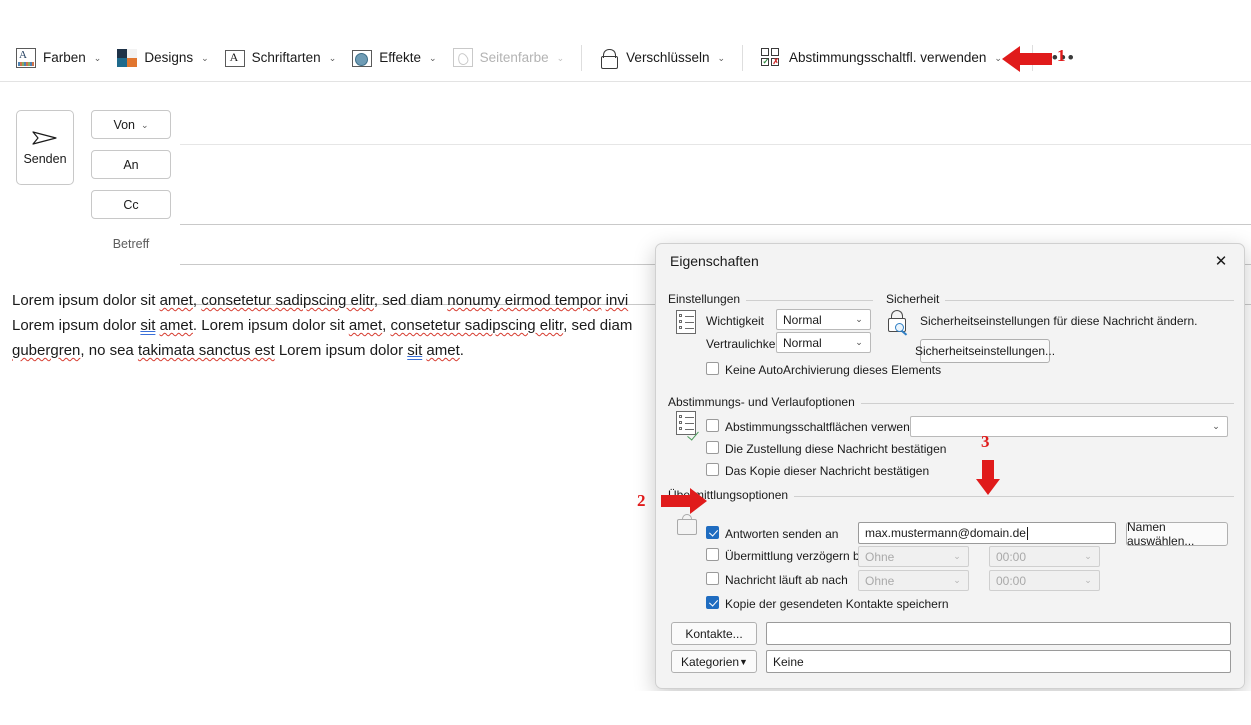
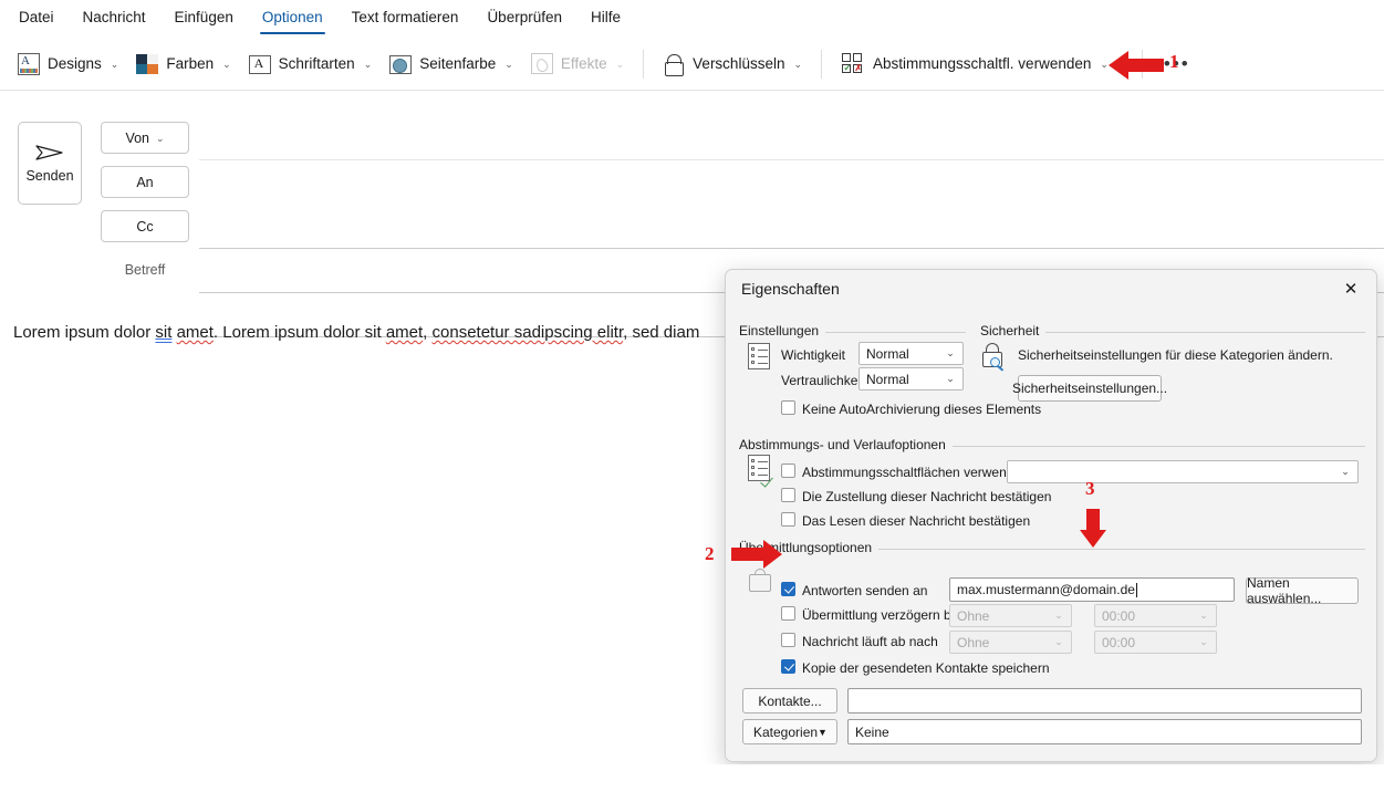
+ Datei
+ Nachricht
+ Einfügen
+ Optionen
+ Text formatieren
+ Überprüfen
+ Hilfe
- Farben
+ Designs
  ⌄
- Designs
+ Farben
  ⌄
  Schriftarten
  ⌄
- Effekte
+ Seitenfarbe
  ⌄
- Seitenfarbe
+ Effekte
  ⌄
  Verschlüsseln
  ⌄
  ✓
  ✗
  Abstimmungsschaltfl. verwenden
  ⌄
  •••
  Senden
  Von
  ⌄
  An
  Cc
  Betreff
- Lorem ipsum dolor sit amet, consetetur sadipscing elitr, sed diam nonumy eirmod tempor invi
  Lorem ipsum dolor sit amet. Lorem ipsum dolor sit amet, consetetur sadipscing elitr, sed diam
- gubergren, no sea takimata sanctus est Lorem ipsum dolor sit amet.
  Eigenschaften
  ✕
  Einstellungen
  Sicherheit
  Wichtigkeit
  Normal
  ⌄
  Vertraulichke
  Normal
  ⌄
  Keine AutoArchivierung dieses Elements
- Sicherheitseinstellungen für diese Nachricht ändern.
+ Sicherheitseinstellungen für diese Kategorien ändern.
  Sicherheitseinstellungen...
  Abstimmungs- und Verlaufoptionen
  Abstimmungsschaltflächen verwen
  ⌄
- Die Zustellung diese Nachricht bestätigen
+ Die Zustellung dieser Nachricht bestätigen
- Das Kopie dieser Nachricht bestätigen
+ Das Lesen dieser Nachricht bestätigen
  ittlungsoptionen
  Antworten senden an
  max.mustermann@domain.de
  Namen auswählen...
  Übermittlung verzögern b
  Ohne
  ⌄
  00:00
  ⌄
  Nachricht läuft ab nach
  Ohne
  ⌄
  00:00
  ⌄
  Kopie der gesendeten Kontakte speichern
  Kontakte...
  Kategorien
  ▼
  Keine
  1
  2
  3
